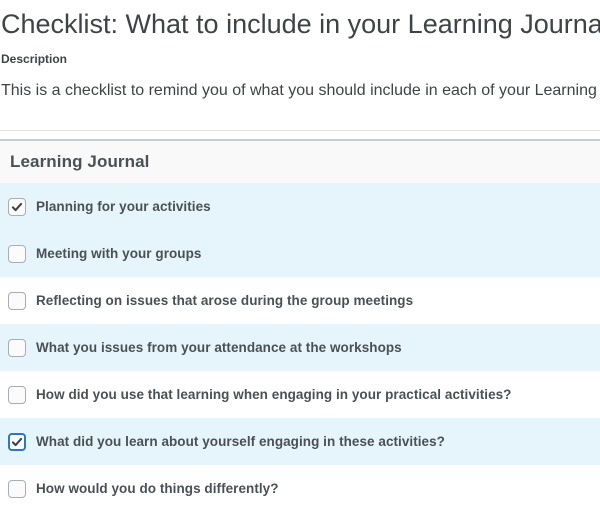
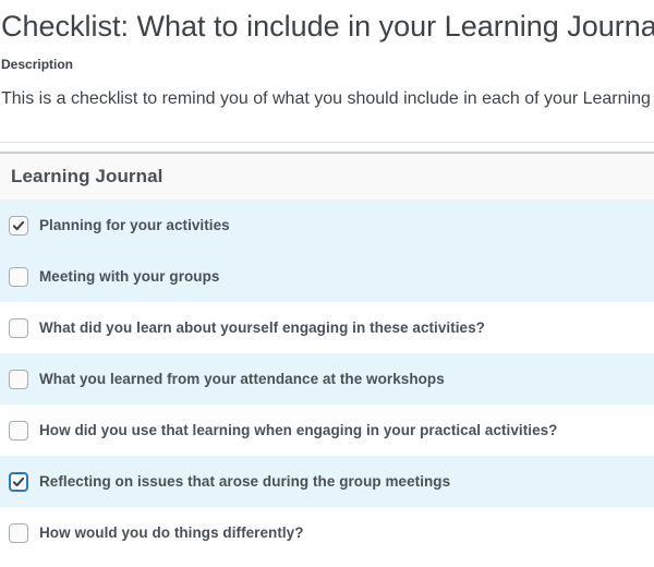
  Checklist: What to include in your Learning Journa
  Description
  This is a checklist to remind you of what you should include in each of your Learning
  Learning Journal
  Planning for your activities
  Meeting with your groups
- Reflecting on issues that arose during the group meetings
+ What did you learn about yourself engaging in these activities?
- What you issues from your attendance at the workshops
+ What you learned from your attendance at the workshops
  How did you use that learning when engaging in your practical activities?
- What did you learn about yourself engaging in these activities?
+ Reflecting on issues that arose during the group meetings
  How would you do things differently?
